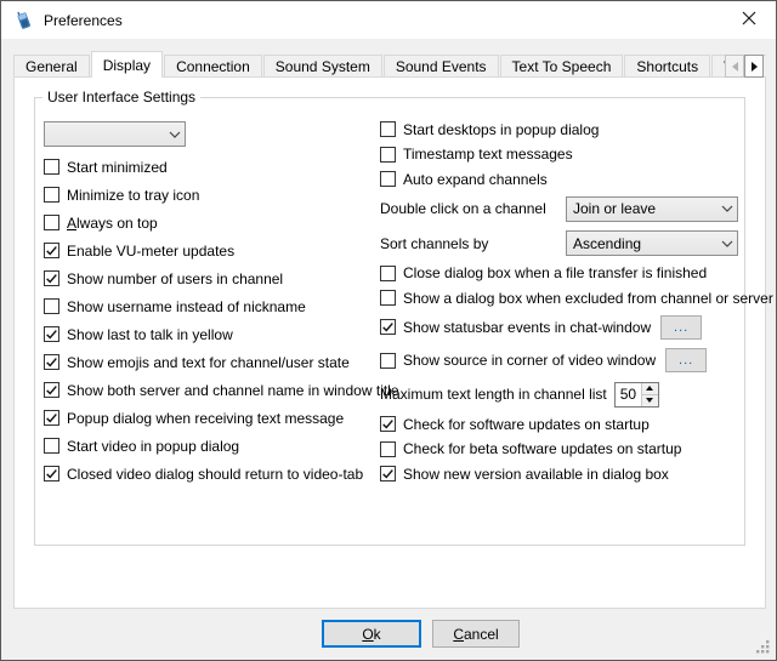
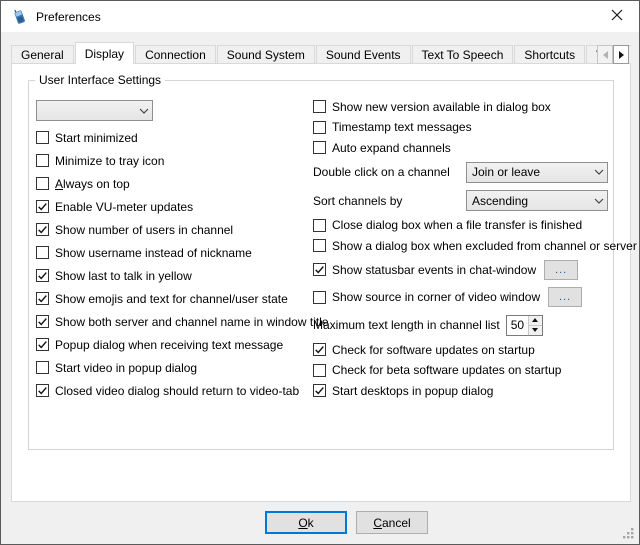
  Preferences
  General
  Display
  Connection
  Sound System
  Sound Events
  Text To Speech
  Shortcuts
  User Interface Settings
  Start minimized
  Minimize to tray icon
  Always on top
  Enable VU-meter updates
  Show number of users in channel
  Show username instead of nickname
  Show last to talk in yellow
  Show emojis and text for channel/user state
  Show both server and channel name in window title
  Popup dialog when receiving text message
  Start video in popup dialog
  Closed video dialog should return to video-tab
- Start desktops in popup dialog
+ Show new version available in dialog box
  Timestamp text messages
  Auto expand channels
  Double click on a channel
  Join or leave
  Sort channels by
  Ascending
  Close dialog box when a file transfer is finished
  Show a dialog box when excluded from channel or server
  Show statusbar events in chat-window
  ...
  Show source in corner of video window
  ...
  Maximum text length in channel list
  50
  Check for software updates on startup
  Check for beta software updates on startup
- Show new version available in dialog box
+ Start desktops in popup dialog
  Ok
  Cancel
